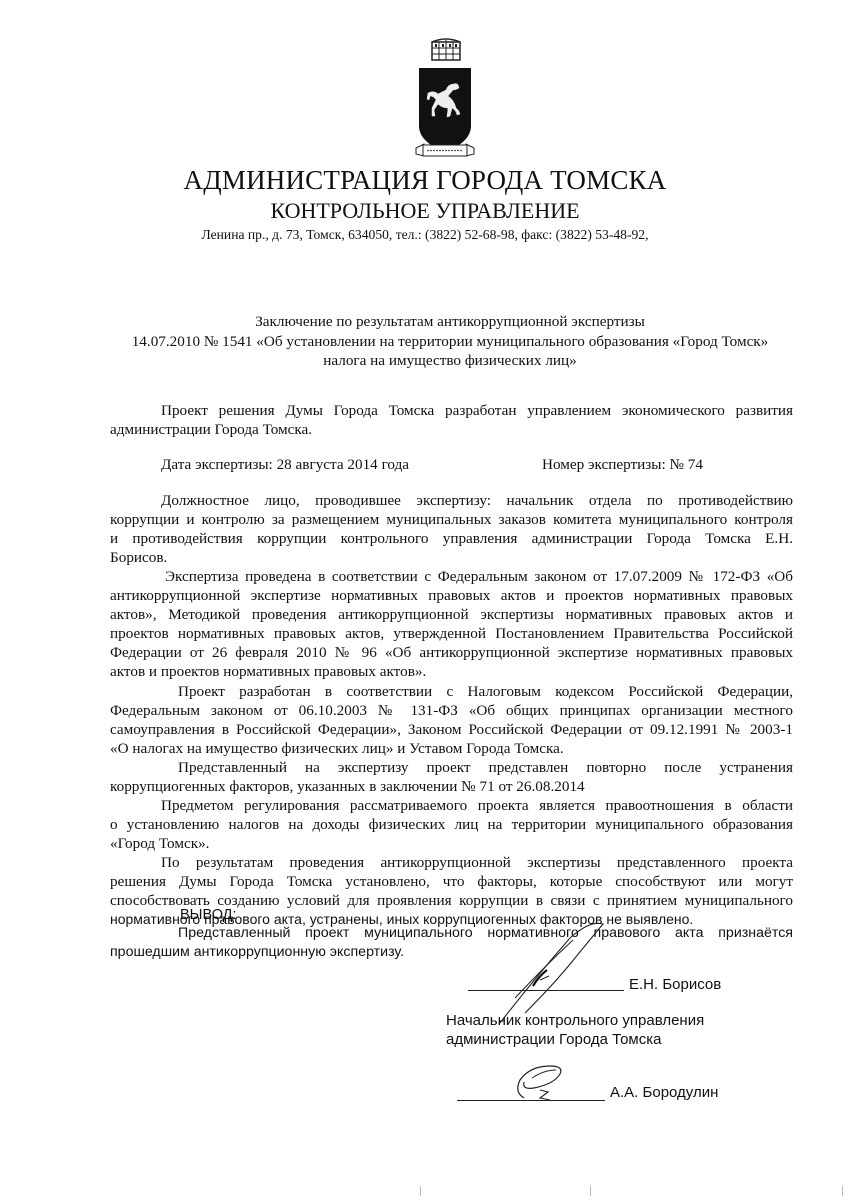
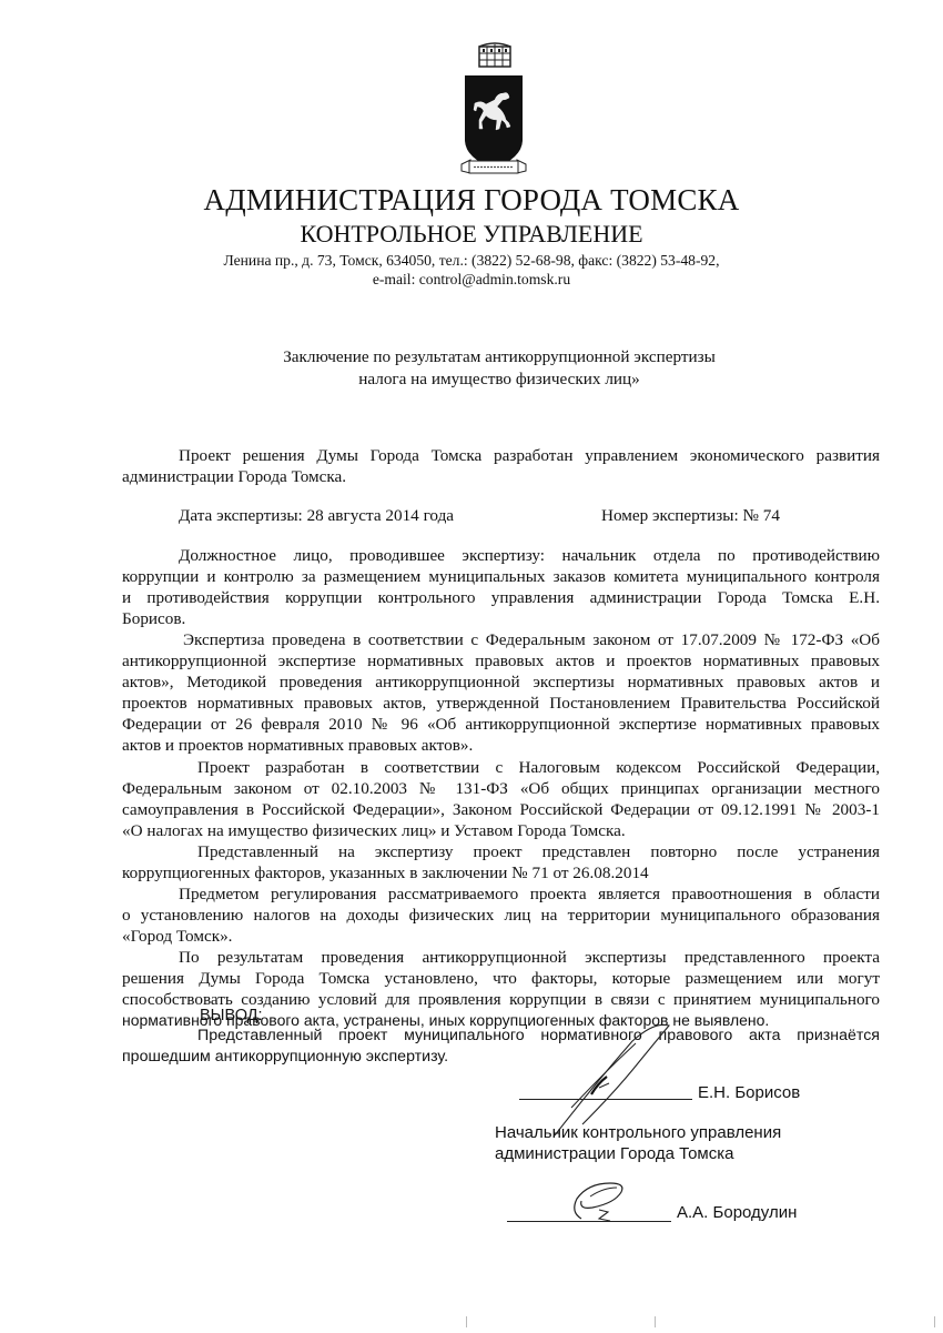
  АДМИНИСТРАЦИЯ ГОРОДА ТОМСКА
  КОНТРОЛЬНОЕ УПРАВЛЕНИЕ
  Ленина пр., д. 73, Томск, 634050, тел.: (3822) 52-68-98, факс: (3822) 53-48-92,
+ e-mail: control@admin.tomsk.ru
  Заключение по результатам антикоррупционной экспертизы
- 14.07.2010 № 1541 «Об установлении на территории муниципального образования «Город Томск»
  налога на имущество физических лиц»
  Проект решения Думы Города Томска разработан управлением экономического развития
  администрации Города Томска.
  Дата экспертизы: 28 августа 2014 года
  Номер экспертизы: № 74
  Должностное лицо, проводившее экспертизу: начальник отдела по противодействию
  коррупции и контролю за размещением муниципальных заказов комитета муниципального контроля
  и противодействия коррупции контрольного управления администрации Города Томска Е.Н.
  Борисов.
  Экспертиза проведена в соответствии с Федеральным законом от 17.07.2009 № 172-ФЗ «Об
  антикоррупционной экспертизе нормативных правовых актов и проектов нормативных правовых
  актов», Методикой проведения антикоррупционной экспертизы нормативных правовых актов и
  проектов нормативных правовых актов, утвержденной Постановлением Правительства Российской
  Федерации от 26 февраля 2010 № 96 «Об антикоррупционной экспертизе нормативных правовых
  актов и проектов нормативных правовых актов».
  Проект разработан в соответствии с Налоговым кодексом Российской Федерации,
- Федеральным законом от 06.10.2003 № 131-ФЗ «Об общих принципах организации местного
+ Федеральным законом от 02.10.2003 № 131-ФЗ «Об общих принципах организации местного
  самоуправления в Российской Федерации», Законом Российской Федерации от 09.12.1991 № 2003-1
  «О налогах на имущество физических лиц» и Уставом Города Томска.
  Представленный на экспертизу проект представлен повторно после устранения
  коррупциогенных факторов, указанных в заключении № 71 от 26.08.2014
  Предметом регулирования рассматриваемого проекта является правоотношения в области
  о установлению налогов на доходы физических лиц на территории муниципального образования
  «Город Томск».
  По результатам проведения антикоррупционной экспертизы представленного проекта
- решения Думы Города Томска установлено, что факторы, которые способствуют или могут
+ решения Думы Города Томска установлено, что факторы, которые размещением или могут
  способствовать созданию условий для проявления коррупции в связи с принятием муниципального
  нормативного правового акта, устранены, иных коррупциогенных факторов не выявлено.
  ВЫВОД:
  Представленный проект муниципального нормативного правового акта признаётся
  прошедшим антикоррупционную экспертизу.
  Е.Н. Борисов
  Начальник контрольного управления
  администрации Города Томска
  А.А. Бородулин
